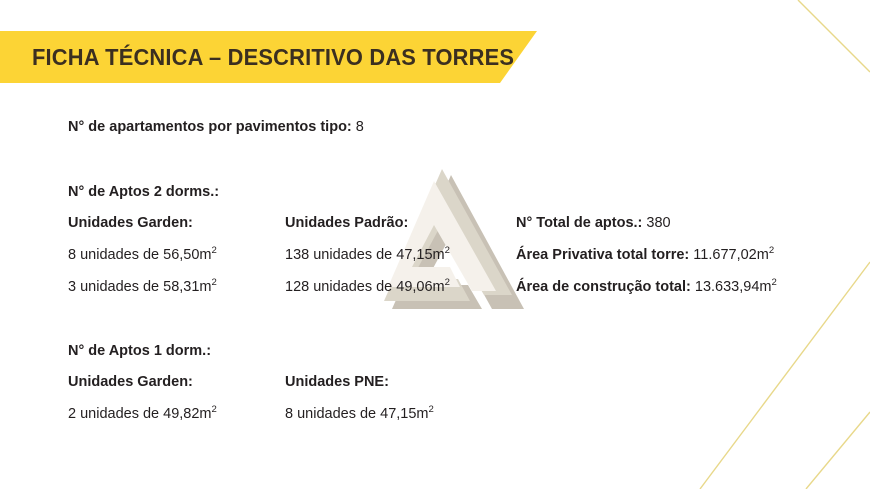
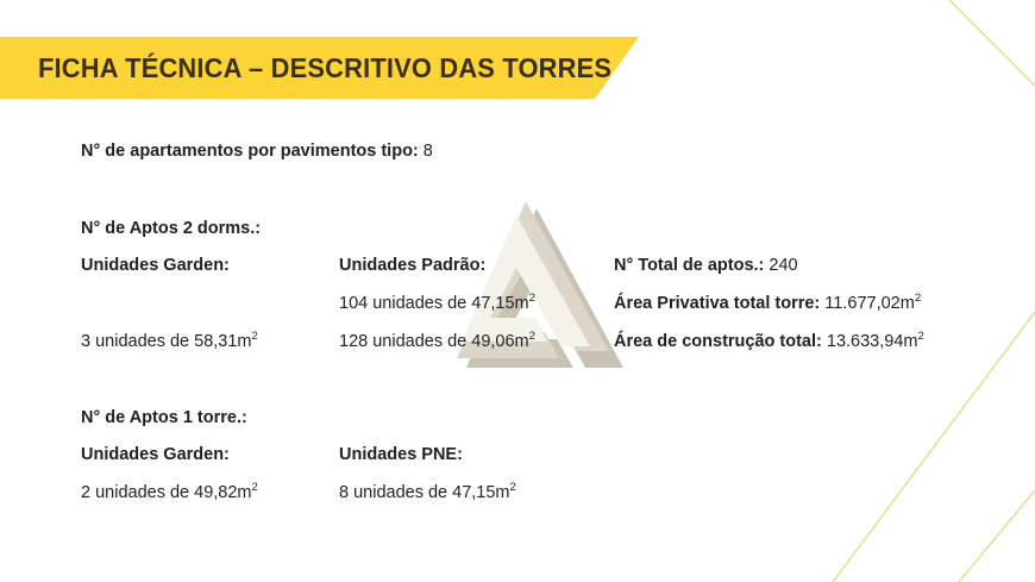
  FICHA TÉCNICA – DESCRITIVO DAS TORRES
  N° de apartamentos por pavimentos tipo: 8
  N° de Aptos 2 dorms.:
  Unidades Garden:
  Unidades Padrão:
- N° Total de aptos.: 380
+ N° Total de aptos.: 240
- 8 unidades de 56,50m2
- 138 unidades de 47,15m2
+ 104 unidades de 47,15m2
  Área Privativa total torre: 11.677,02m2
  3 unidades de 58,31m2
  128 unidades de 49,06m2
  Área de construção total: 13.633,94m2
- N° de Aptos 1 dorm.:
+ N° de Aptos 1 torre.:
  Unidades Garden:
  Unidades PNE:
  2 unidades de 49,82m2
  8 unidades de 47,15m2
